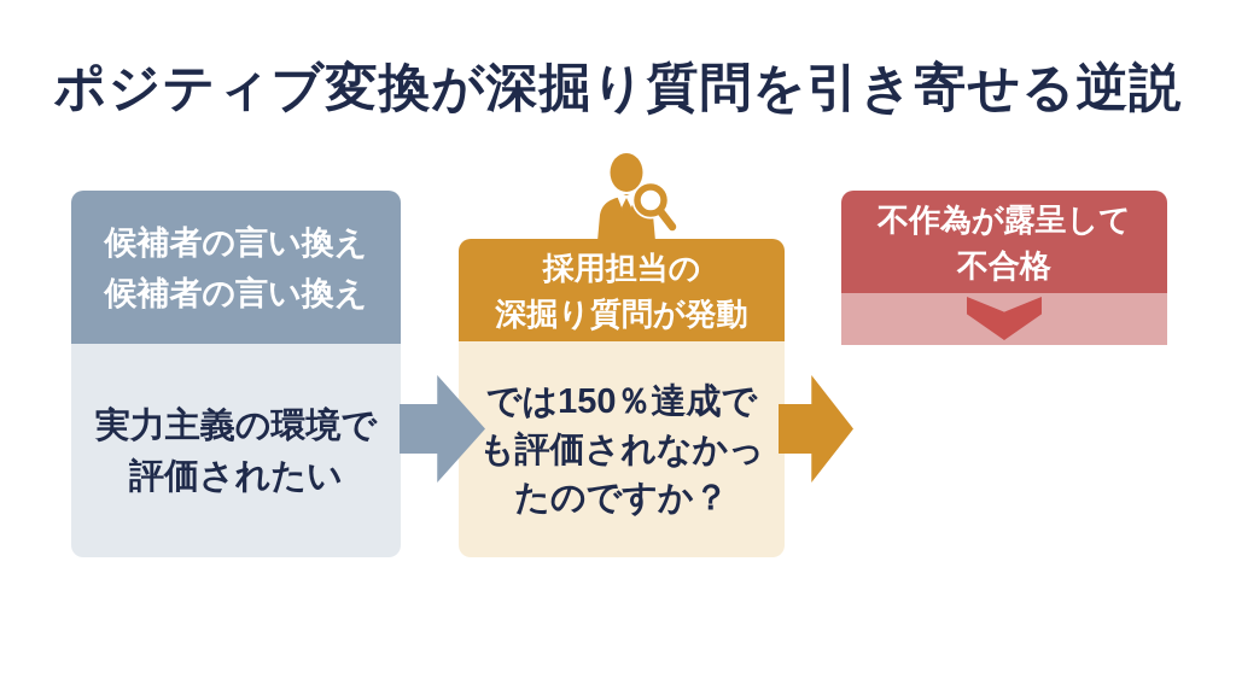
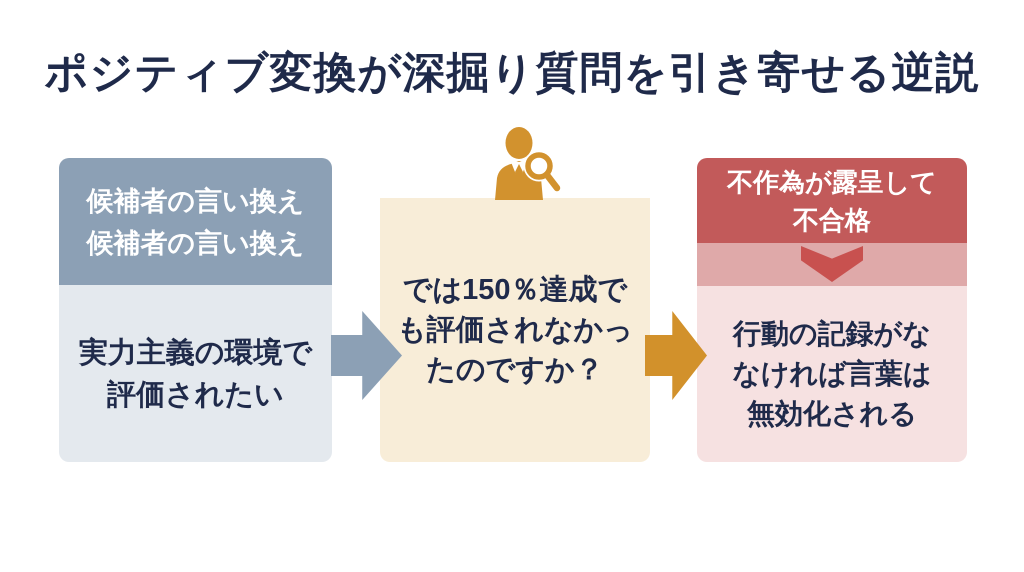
  ポジティブ変換が深掘り質問を引き寄せる逆説
  候補者の言い換え
  候補者の言い換え
  実力主義の環境で
  評価されたい
- 採用担当の
- 深掘り質問が発動
  では150％達成で
  も評価されなかっ
  たのですか？
  不作為が露呈して
  不合格
+ 行動の記録がな
+ なければ言葉は
+ 無効化される
